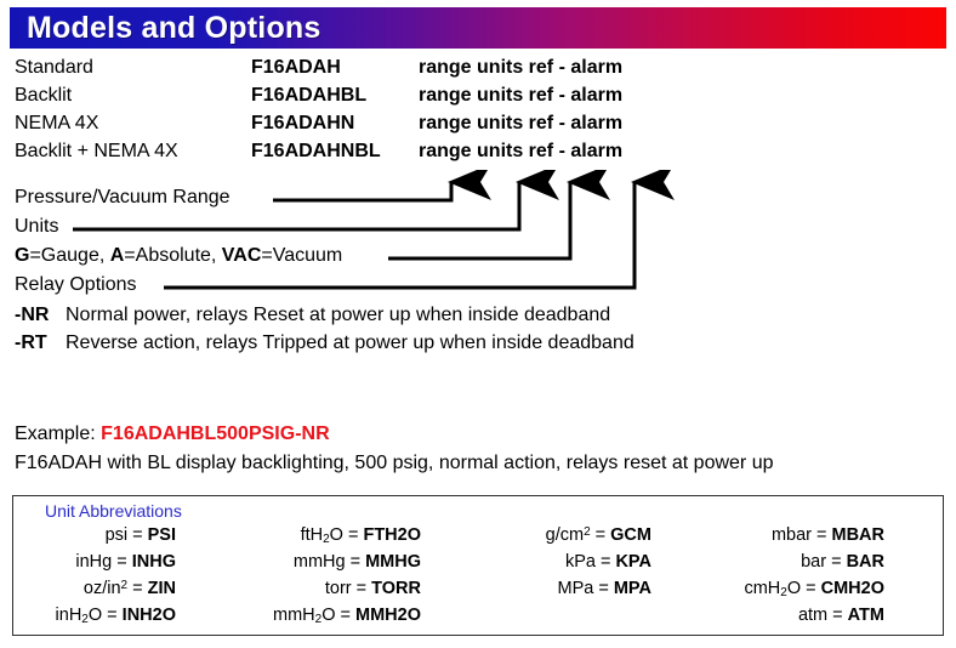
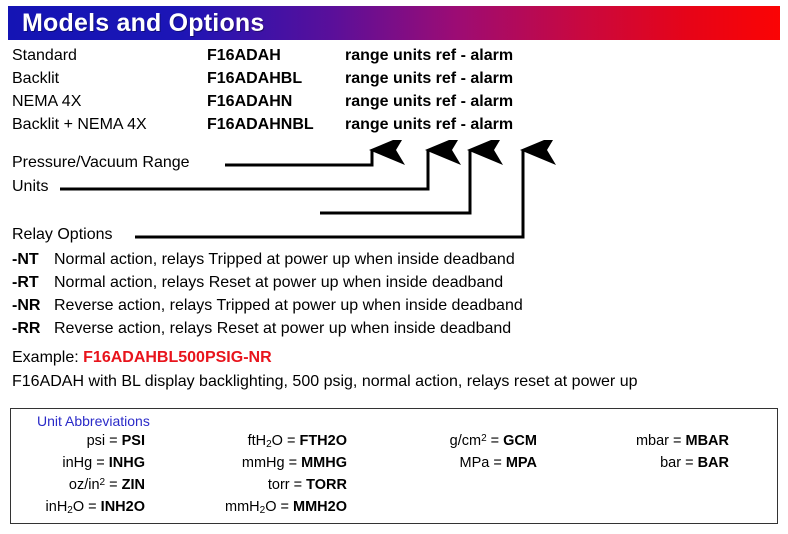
  Models and Options
  Standard
  F16ADAH
  range units ref - alarm
  Backlit
  F16ADAHBL
  range units ref - alarm
  NEMA 4X
  F16ADAHN
  range units ref - alarm
  Backlit + NEMA 4X
  F16ADAHNBL
  range units ref - alarm
  Pressure/Vacuum Range
  Units
- G=Gauge, A=Absolute, VAC=Vacuum
  Relay Options
+ -NT
+ Normal action, relays Tripped at power up when inside deadband
- -NR
+ -RT
- Normal power, relays Reset at power up when inside deadband
+ Normal action, relays Reset at power up when inside deadband
- -RT
+ -NR
  Reverse action, relays Tripped at power up when inside deadband
+ -RR
+ Reverse action, relays Reset at power up when inside deadband
  Example: F16ADAHBL500PSIG-NR
  F16ADAH with BL display backlighting, 500 psig, normal action, relays reset at power up
  Unit Abbreviations
  psi = PSI
  inHg = INHG
  oz/in2 = ZIN
  inH2O = INH2O
  ftH2O = FTH2O
  mmHg = MMHG
  torr = TORR
  mmH2O = MMH2O
  g/cm2 = GCM
- kPa = KPA
  MPa = MPA
  mbar = MBAR
  bar = BAR
- cmH2O = CMH2O
- atm = ATM
